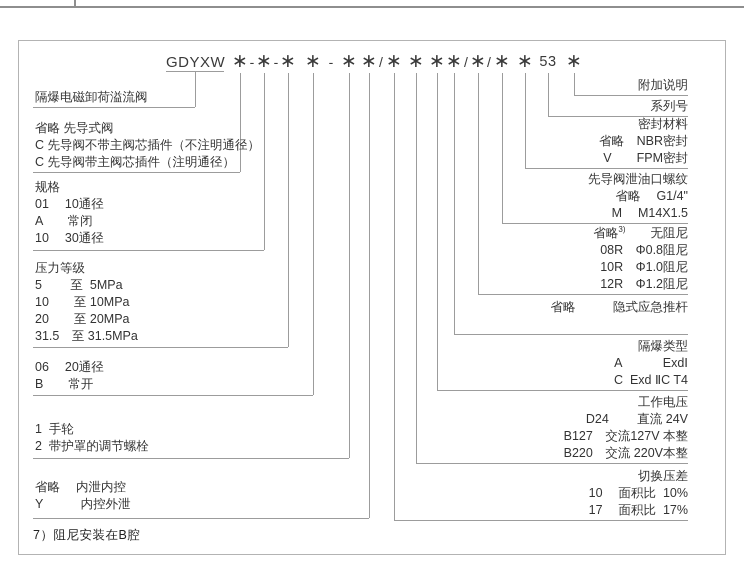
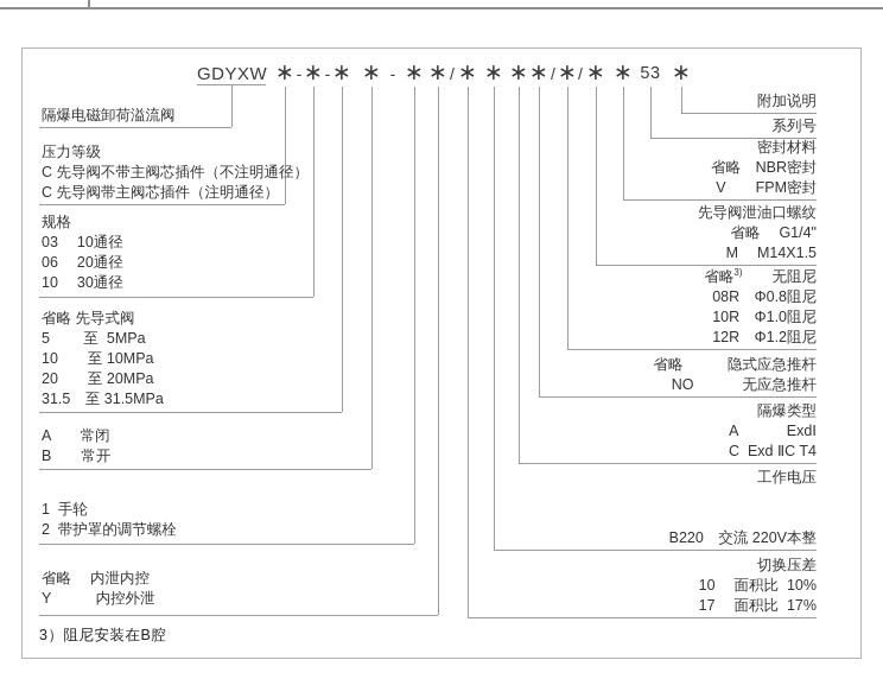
  GDYXW
- 7）阻尼安装在B腔
+ 3）阻尼安装在B腔
  ∗
  -
  ∗
  -
  ∗
  ∗
  -
  ∗
  ∗
  /
  ∗
  ∗
  ∗
  ∗
  /
  ∗
  /
  ∗
  ∗
  53
  ∗
  隔爆电磁卸荷溢流阀
- 省略 先导式阀
+ 压力等级
  C 先导阀不带主阀芯插件（不注明通径）
  C 先导阀带主阀芯插件（注明通径）
  规格
- 01 10通径
+ 03 10通径
- A 常闭
+ 06 20通径
  10 30通径
- 压力等级
+ 省略 先导式阀
  5 至 5MPa
  10 至 10MPa
  20 至 20MPa
  31.5 至 31.5MPa
- 06 20通径
+ A 常闭
  B 常开
  1 手轮
  2 带护罩的调节螺栓
  省略 内泄内控
  Y 内控外泄
  附加说明
  系列号
  密封材料
  省略 NBR密封
  V FPM密封
  先导阀泄油口螺纹
  省略 G1/4"
  M M14X1.5
  省略3) 无阻尼
  08R Φ0.8阻尼
  10R Φ1.0阻尼
  12R Φ1.2阻尼
  省略 隐式应急推杆
+ NO 无应急推杆
  隔爆类型
  A ExdⅠ
  C Exd ⅡC T4
  工作电压
- D24 直流 24V
- B127 交流127V 本整
  B220 交流 220V本整
  切换压差
  10 面积比 10%
  17 面积比 17%
